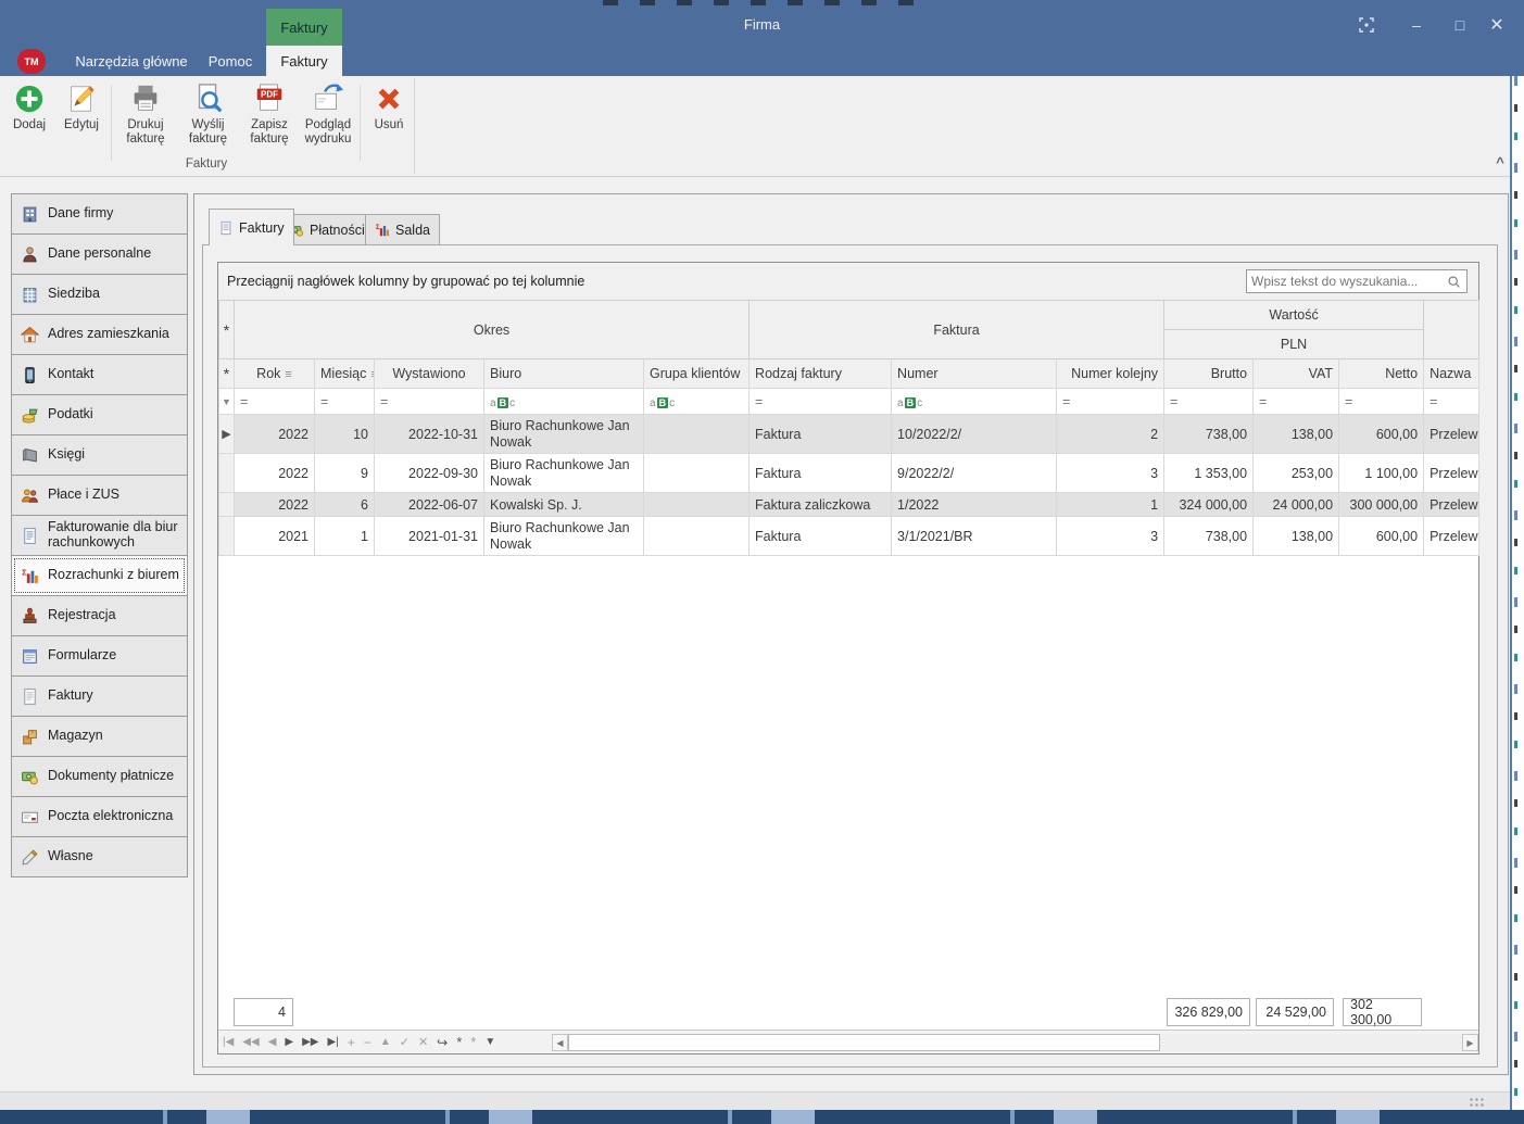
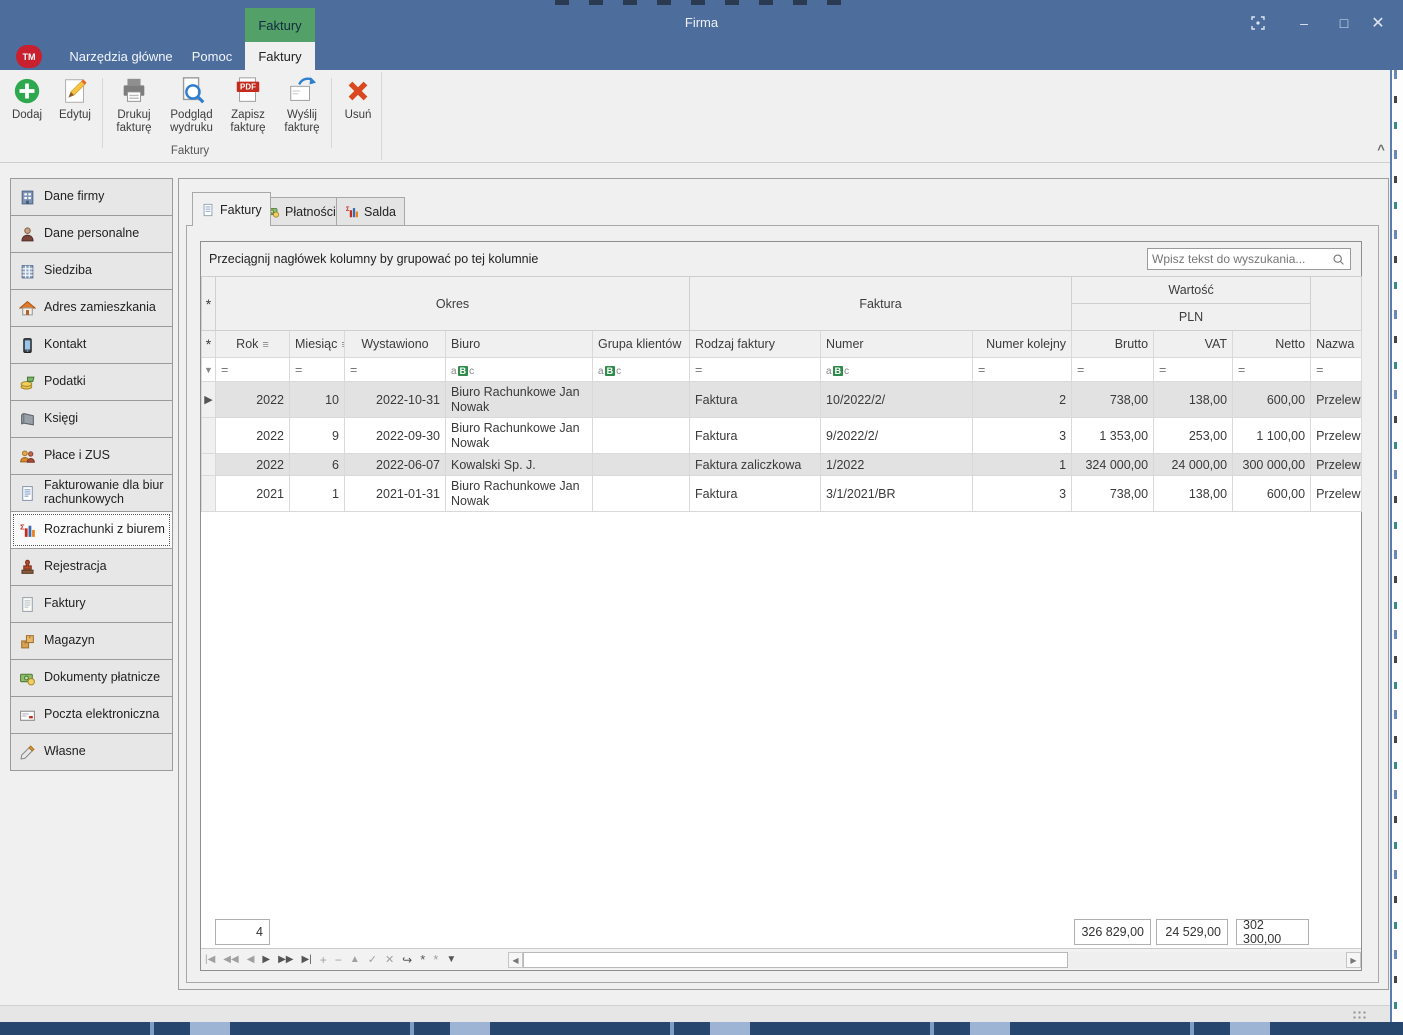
  Faktury
  Firma
  –
  □
  ✕
  TM
  Narzędzia główne
  Pomoc
  Faktury
  Dodaj
  Edytuj
  Drukuj fakturę
- Wyślij fakturę
+ Podgląd wydruku
  PDF
  Zapisz fakturę
- Podgląd wydruku
+ Wyślij fakturę
  Usuń
  Faktury
  ^
  Dane firmy
  Dane personalne
  Siedziba
  Adres zamieszkania
  Kontakt
  Podatki
  Księgi
  Płace i ZUS
  Fakturowanie dla biur rachunkowych
  Σ
  Rozrachunki z biurem
  Rejestracja
- Formularze
  Faktury
  Magazyn
  Dokumenty płatnicze
  Poczta elektroniczna
  Własne
  Faktury
  Płatności
  Salda
  Przeciągnij nagłówek kolumny by grupować po tej kolumnie
  Wpisz tekst do wyszukania...
  *	Okres	Faktura	Wartość
  PLN
  *	Rok ≡	Miesiąc	Wystawiono	Biuro	Grupa klientów	Rodzaj faktury	Numer	Numer kolejny	Brutto	VAT	Netto	Nazwa
  ▼	=	=	=	a B c	a B c	=	a B c	=	=	=	=	=
  ▶	2022	10	2022-10-31	Biuro Rachunkowe Jan Nowak		Faktura	10/2022/2/	2	738,00	138,00	600,00	Przelew
  	2022	9	2022-09-30	Biuro Rachunkowe Jan Nowak		Faktura	9/2022/2/	3	1 353,00	253,00	1 100,00	Przelew
  	2022	6	2022-06-07	Kowalski Sp. J.		Faktura zaliczkowa	1/2022	1	324 000,00	24 000,00	300 000,00	Przelew
  	2021	1	2021-01-31	Biuro Rachunkowe Jan Nowak		Faktura	3/1/2021/BR	3	738,00	138,00	600,00	Przelew
  4
  326 829,00
  24 529,00
  302 300,00
  |◀
  ◀◀
  ◀
  ▶
  ▶▶
  ▶|
  +
  −
  ▲
  ✓
  ✕
  ↪
  *
  *
  ▼
  ◀
  ▶
